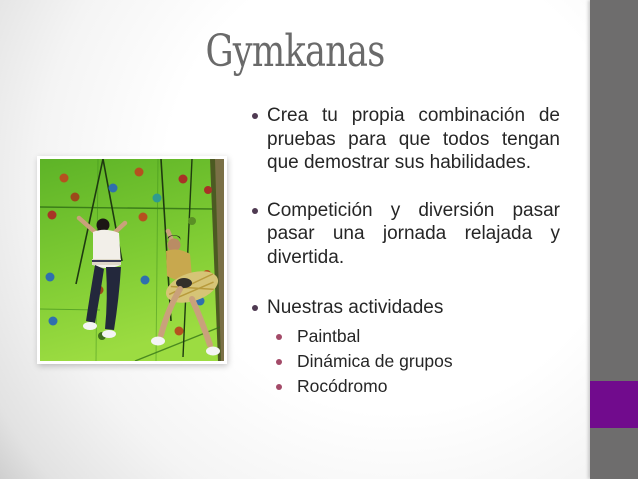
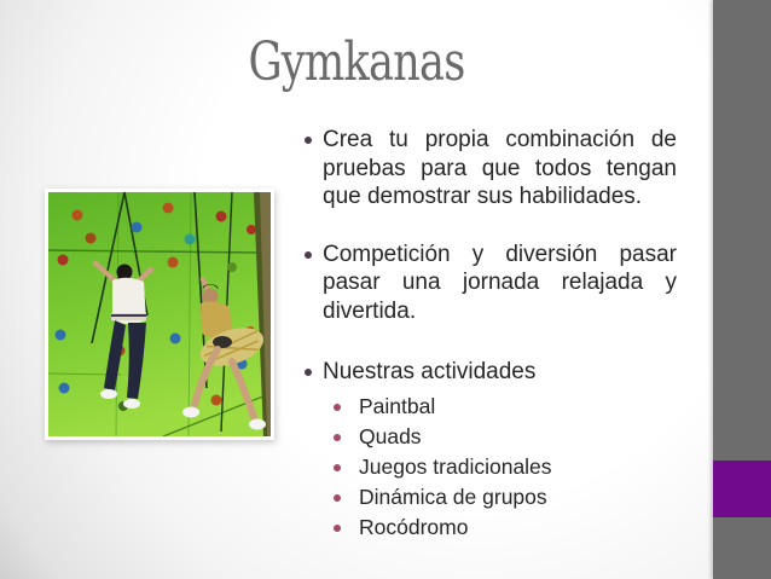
  Gymkanas
  Crea tu propia combinación de pruebas para que todos tengan que demostrar sus habilidades.
  Competición y diversión pasar pasar una jornada relajada y divertida.
  Nuestras actividades
  Paintbal
+ Quads
+ Juegos tradicionales
  Dinámica de grupos
  Rocódromo
